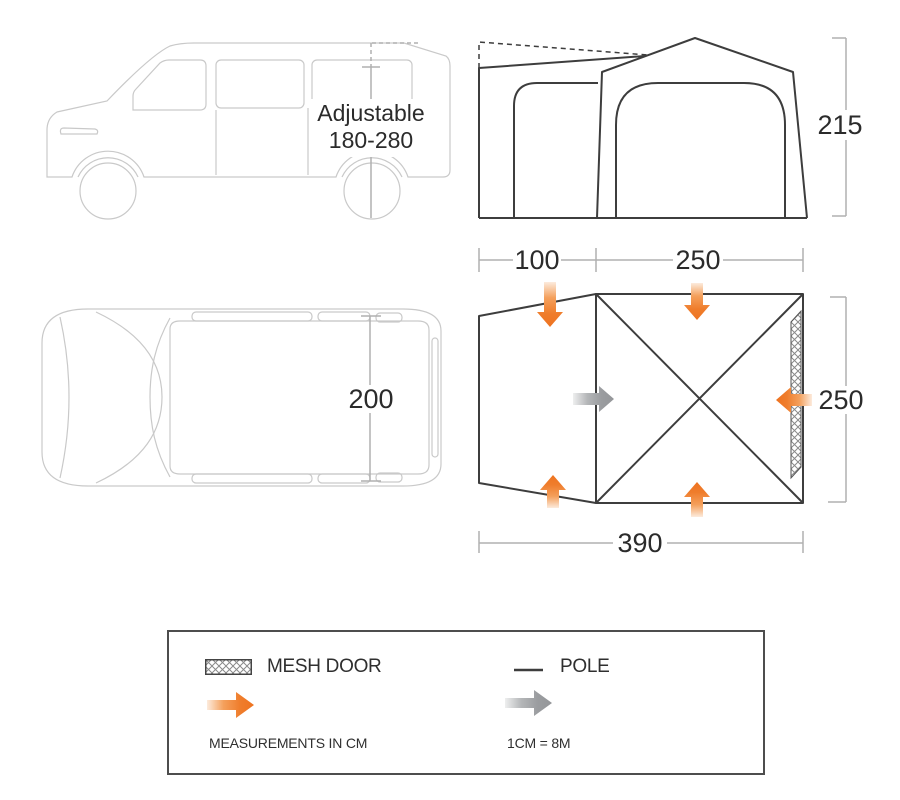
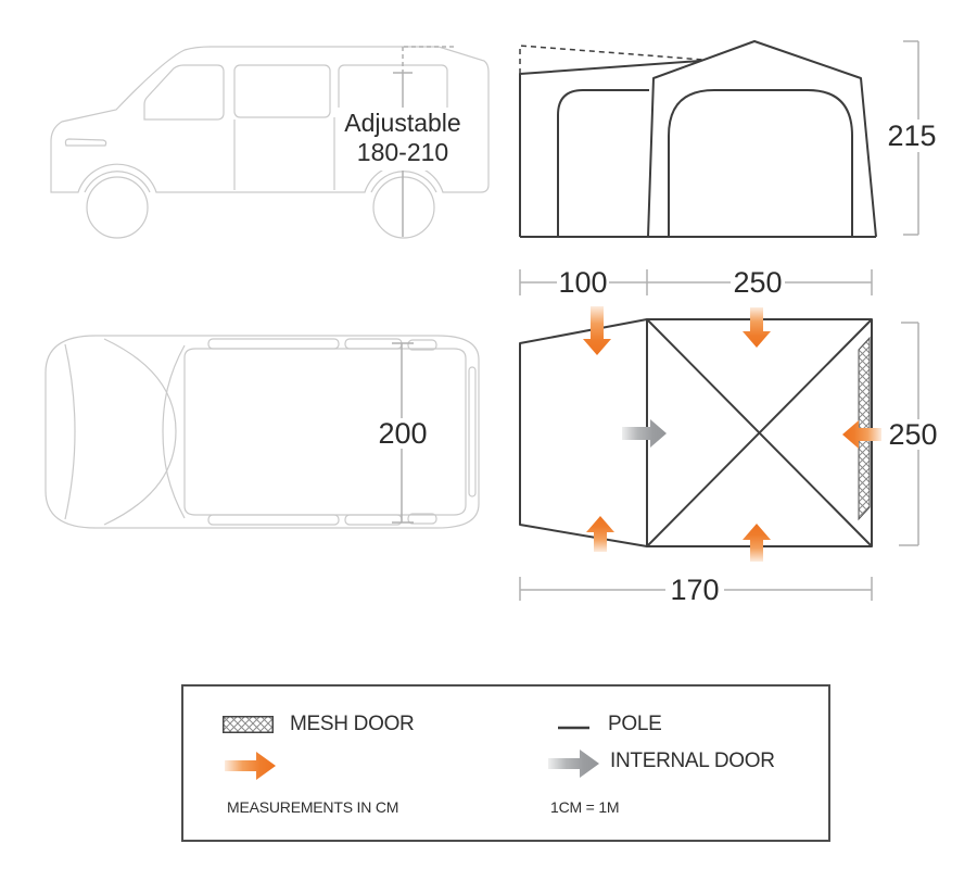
  Adjustable
- 180-280
+ 180-210
  215
  100
  250
  250
- 390
+ 170
  200
  MESH DOOR
  POLE
+ INTERNAL DOOR
  MEASUREMENTS IN CM
- 1CM = 8M
+ 1CM = 1M
